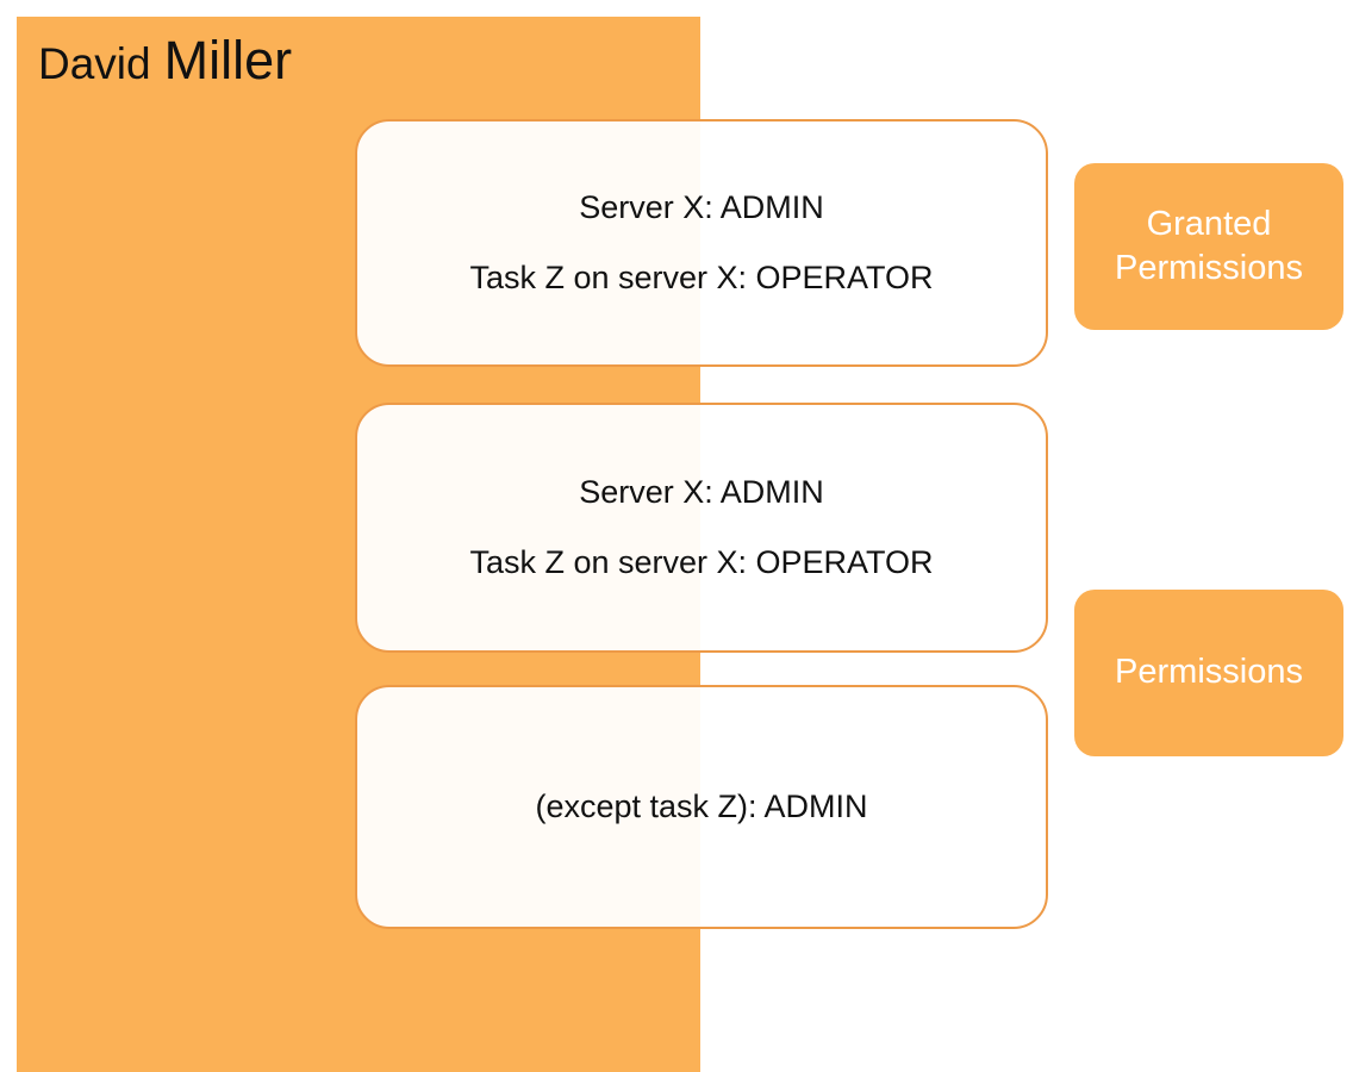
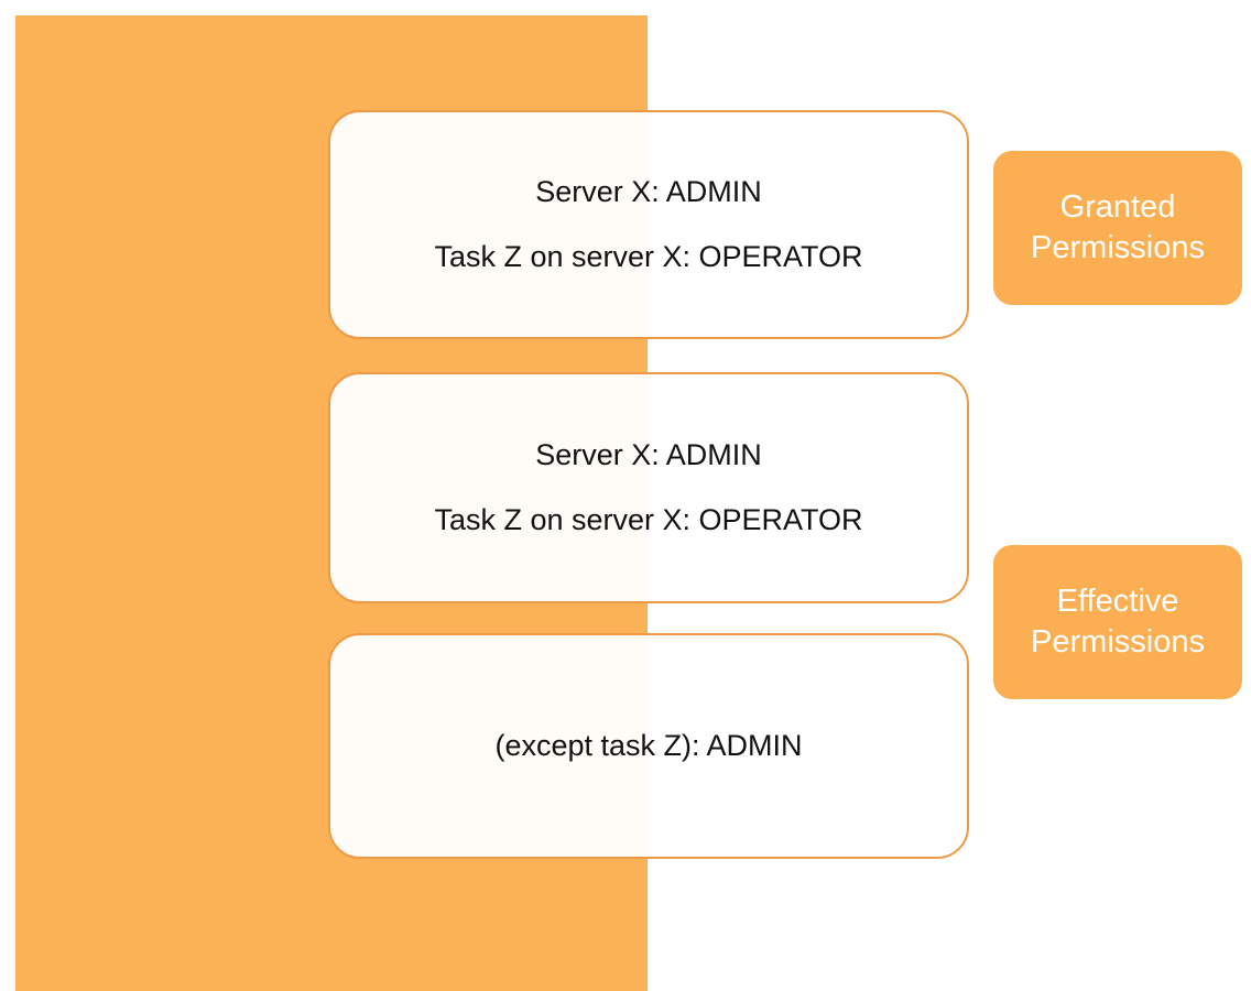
- David
- Miller
  Server X: ADMIN
  Task Z on server X: OPERATOR
  Server X: ADMIN
  Task Z on server X: OPERATOR
  (except task Z): ADMIN
  Granted
  Permissions
+ Effective
  Permissions
